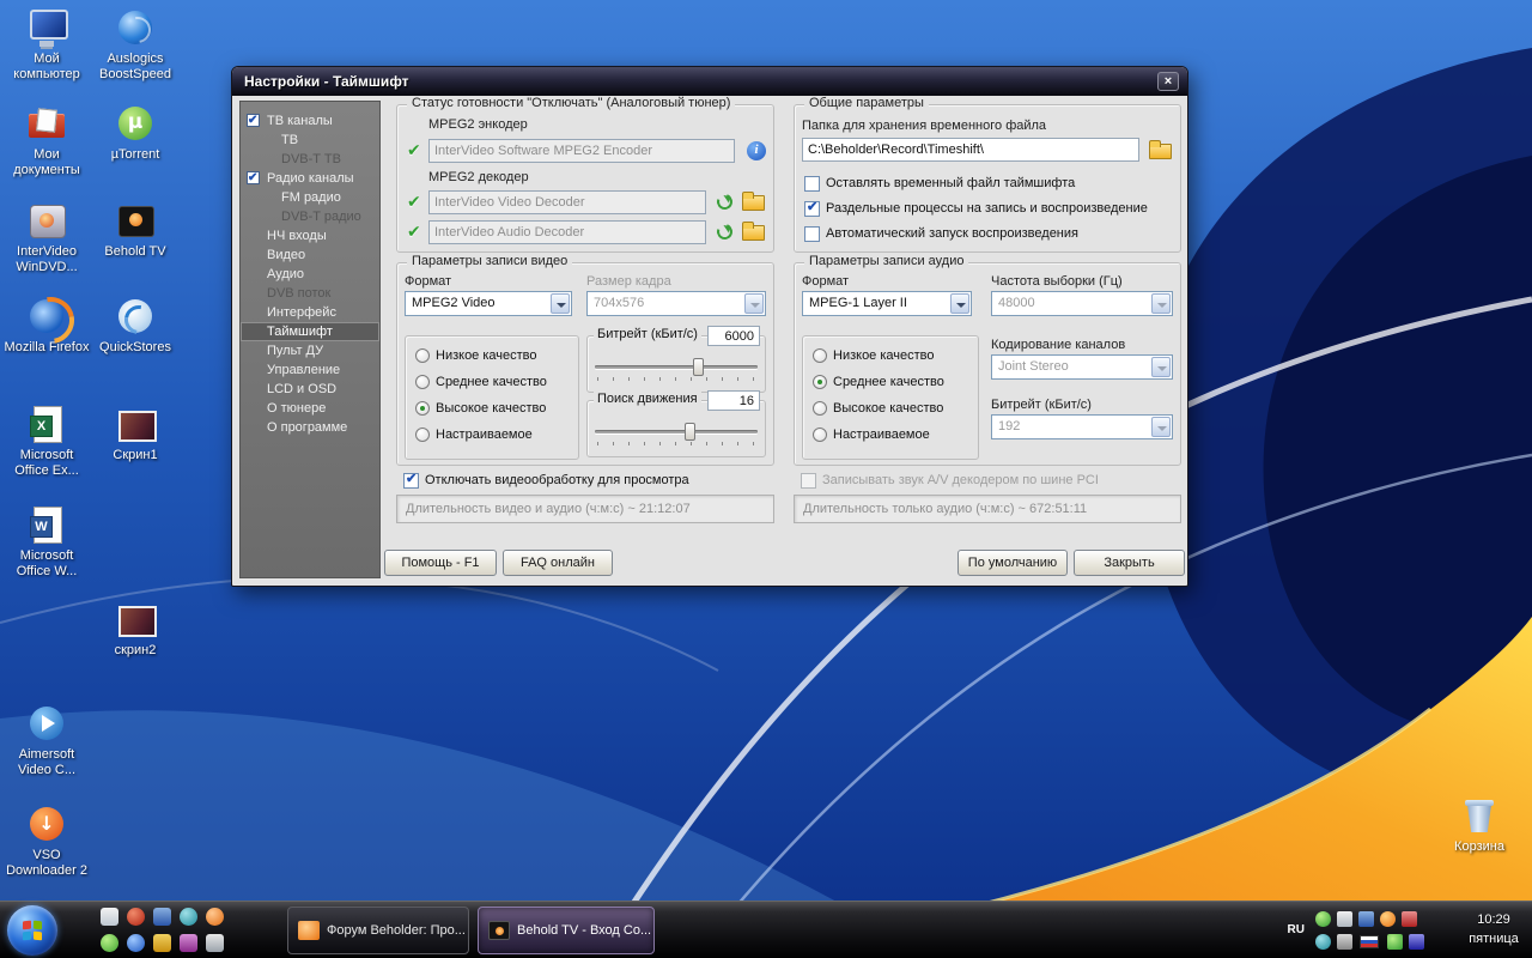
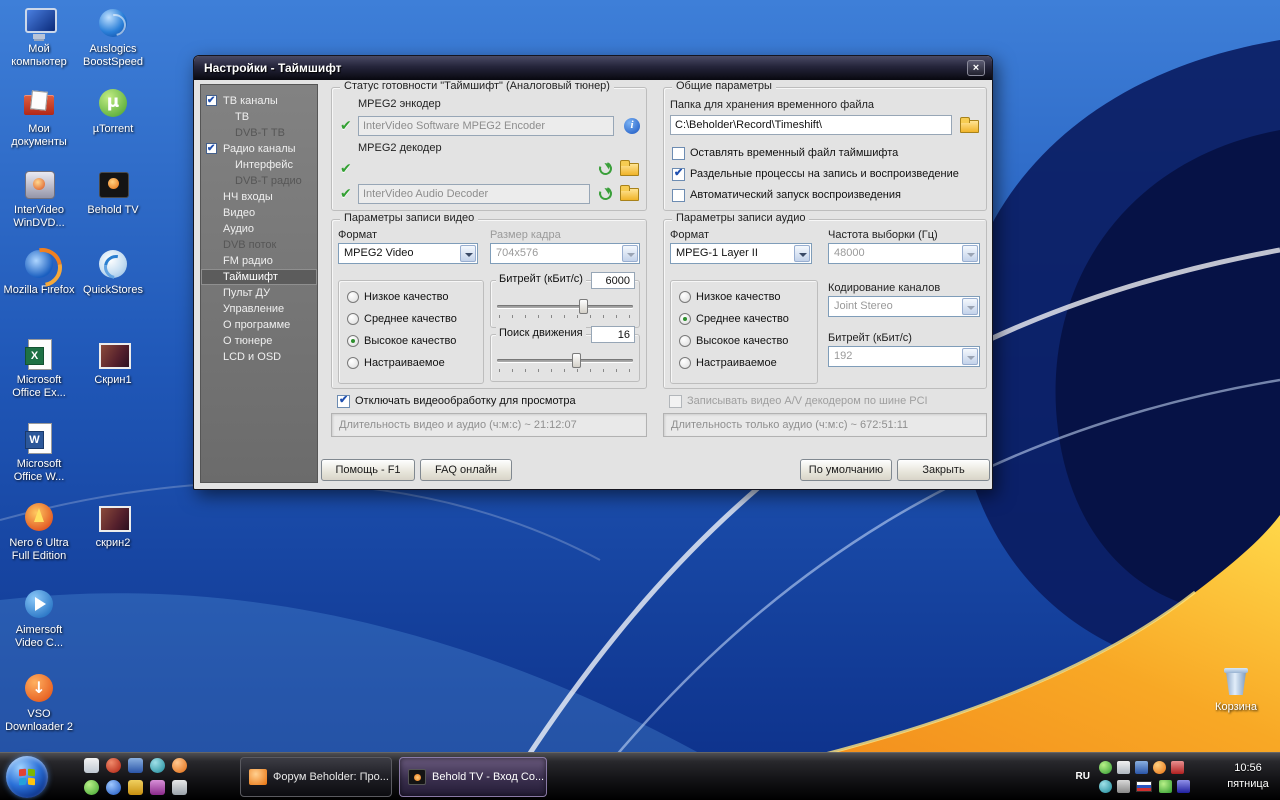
  Мой компьютер
  Мои документы
  InterVideo WinDVD...
  Mozilla Firefox
  Microsoft Office Ex...
  Microsoft Office W...
+ Nero 6 Ultra Full Edition
  Aimersoft Video C...
  VSO Downloader 2
  Auslogics BoostSpeed
  µTorrent
  Behold TV
  QuickStores
  Скрин1
  скрин2
  Корзина
  Настройки - Таймшифт
  ×
  ТВ каналы
  ТВ
  DVB-T ТВ
  Радио каналы
- FM радио
+ Интерфейс
  DVB-T радио
  НЧ входы
  Видео
  Аудио
  DVB поток
- Интерфейс
+ FM радио
  Таймшифт
  Пульт ДУ
  Управление
- LCD и OSD
+ О программе
  О тюнере
- О программе
+ LCD и OSD
- Статус готовности "Отключать" (Аналоговый тюнер)
+ Статус готовности "Таймшифт" (Аналоговый тюнер)
  MPEG2 энкодер
  ✔
  InterVideo Software MPEG2 Encoder
  i
  MPEG2 декодер
  ✔
- InterVideo Video Decoder
  ✔
  InterVideo Audio Decoder
  Параметры записи видео
  Формат
  MPEG2 Video
  Размер кадра
  704x576
  Низкое качество
  Среднее качество
  Высокое качество
  Настраиваемое
  Битрейт (кБит/с)
  6000
  Поиск движения
  16
  Отключать видеообработку для просмотра
  Длительность видео и аудио (ч:м:с) ~ 21:12:07
  Общие параметры
  Папка для хранения временного файла
  C:\Beholder\Record\Timeshift\
  Оставлять временный файл таймшифта
  Раздельные процессы на запись и воспроизведение
  Автоматический запуск воспроизведения
  Параметры записи аудио
  Формат
  MPEG-1 Layer II
  Частота выборки (Гц)
  48000
  Низкое качество
  Среднее качество
  Высокое качество
  Настраиваемое
  Кодирование каналов
  Joint Stereo
  Битрейт (кБит/с)
  192
- Записывать звук A/V декодером по шине PCI
+ Записывать видео A/V декодером по шине PCI
  Длительность только аудио (ч:м:с) ~ 672:51:11
  Помощь - F1
  FAQ онлайн
  По умолчанию
  Закрыть
  Форум Beholder: Про...
  Behold TV - Вход Со...
  RU
- 10:29
+ 10:56
  пятница
